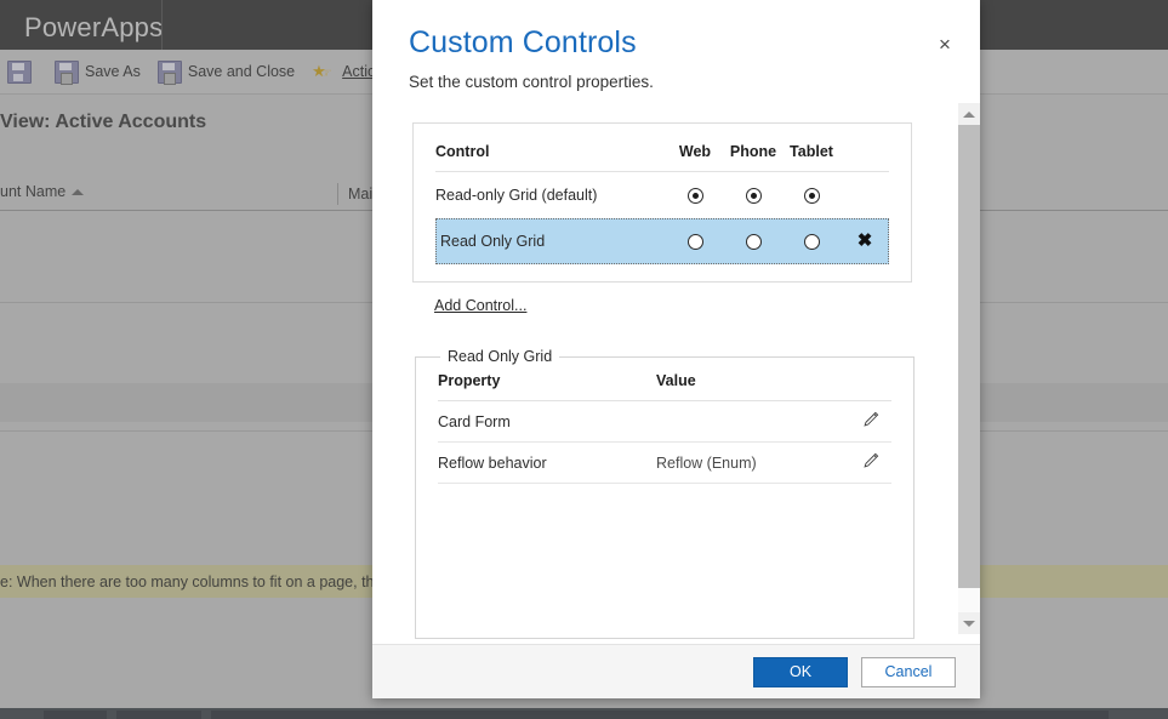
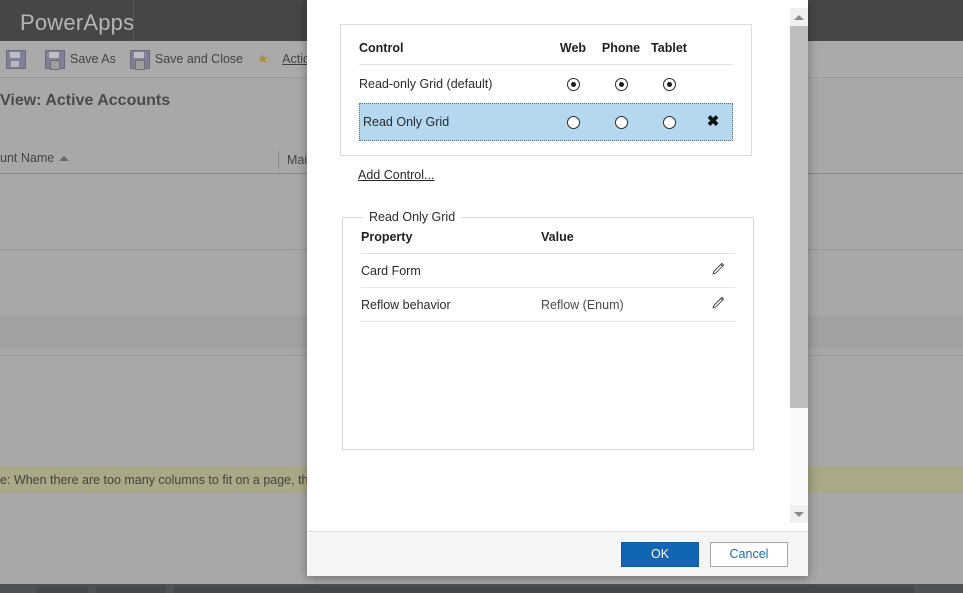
  PowerApps
  Save As
  Save and Close
  ★
  ☞
  View: Active Accounts
  unt Name
  Mai
  e: When there are too many columns to fit on a page, th
- Custom Controls
- Set the custom control properties.
- ×
  Control	Web	Phone	Tablet
  Read-only Grid (default)
  Read Only Grid				✖
  Add Control...
  Read Only Grid
  Property	Value
  Card Form
  Reflow behavior	Reflow (Enum)
  OK
  Cancel
